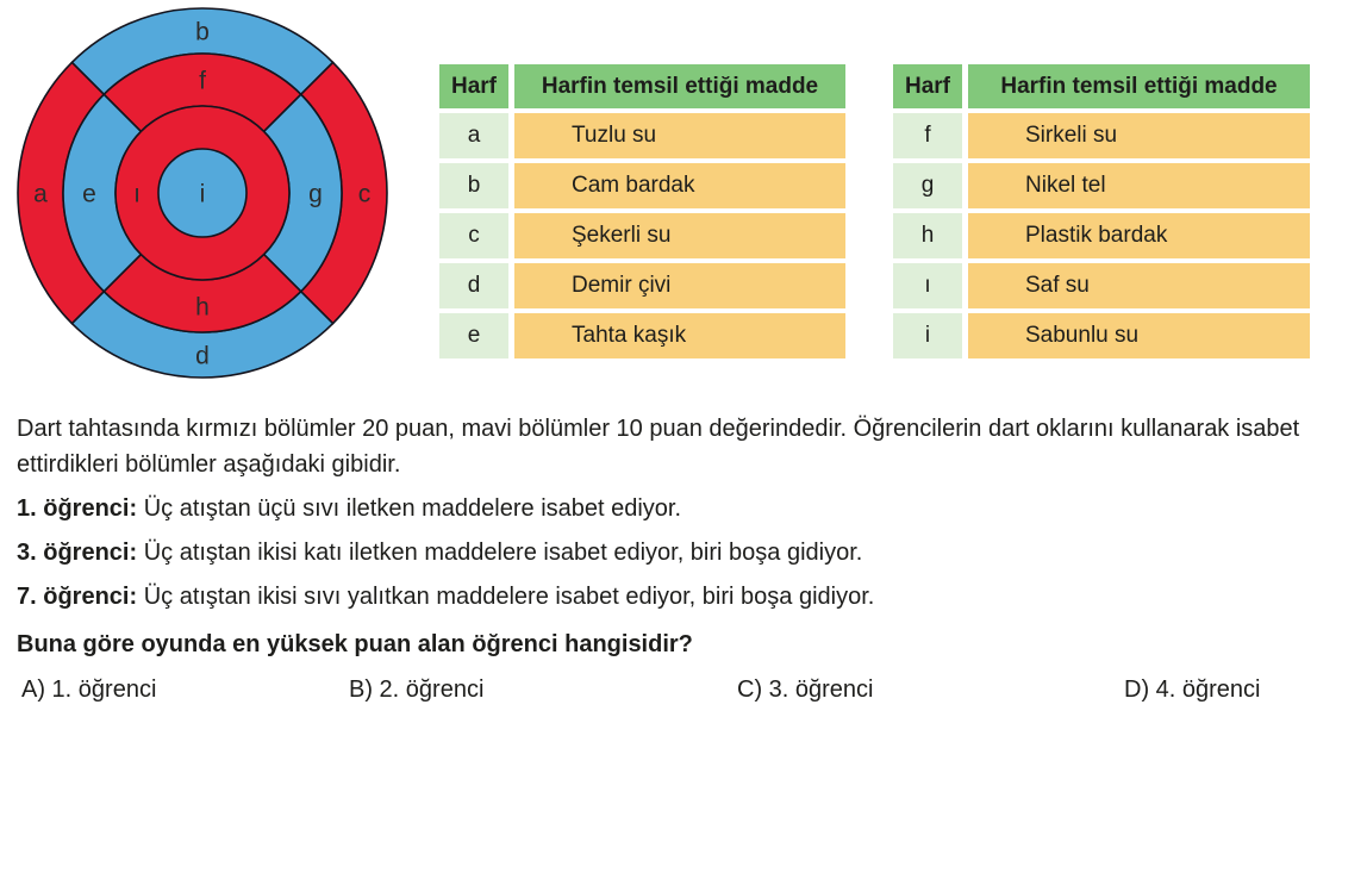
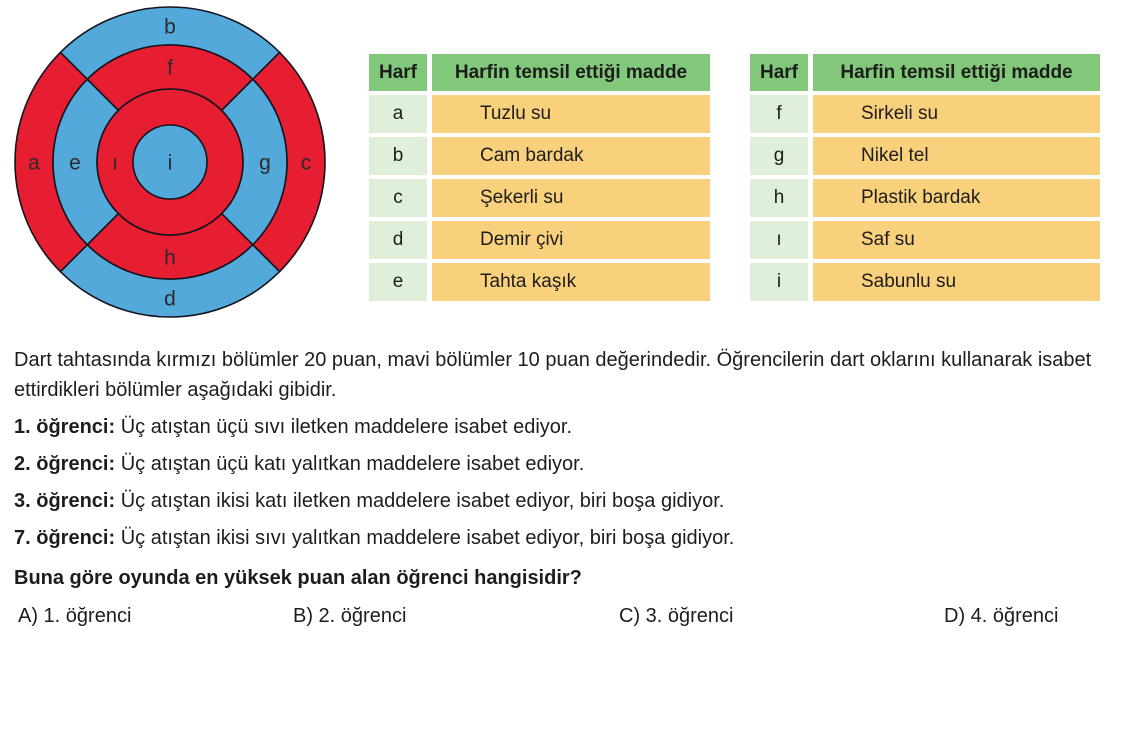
  i
  ı
  f
  g
  h
  e
  b
  c
  d
  a
  Harf
  Harfin temsil ettiği madde
  a
  Tuzlu su
  b
  Cam bardak
  c
  Şekerli su
  d
  Demir çivi
  e
  Tahta kaşık
  Harf
  Harfin temsil ettiği madde
  f
  Sirkeli su
  g
  Nikel tel
  h
  Plastik bardak
  ı
  Saf su
  i
  Sabunlu su
  Dart tahtasında kırmızı bölümler 20 puan, mavi bölümler 10 puan değerindedir. Öğrencilerin dart oklarını kullanarak isabet
  ettirdikleri bölümler aşağıdaki gibidir.
  1. öğrenci: Üç atıştan üçü sıvı iletken maddelere isabet ediyor.
+ 2. öğrenci: Üç atıştan üçü katı yalıtkan maddelere isabet ediyor.
  3. öğrenci: Üç atıştan ikisi katı iletken maddelere isabet ediyor, biri boşa gidiyor.
  7. öğrenci: Üç atıştan ikisi sıvı yalıtkan maddelere isabet ediyor, biri boşa gidiyor.
  Buna göre oyunda en yüksek puan alan öğrenci hangisidir?
  A) 1. öğrenci
  B) 2. öğrenci
  C) 3. öğrenci
  D) 4. öğrenci
